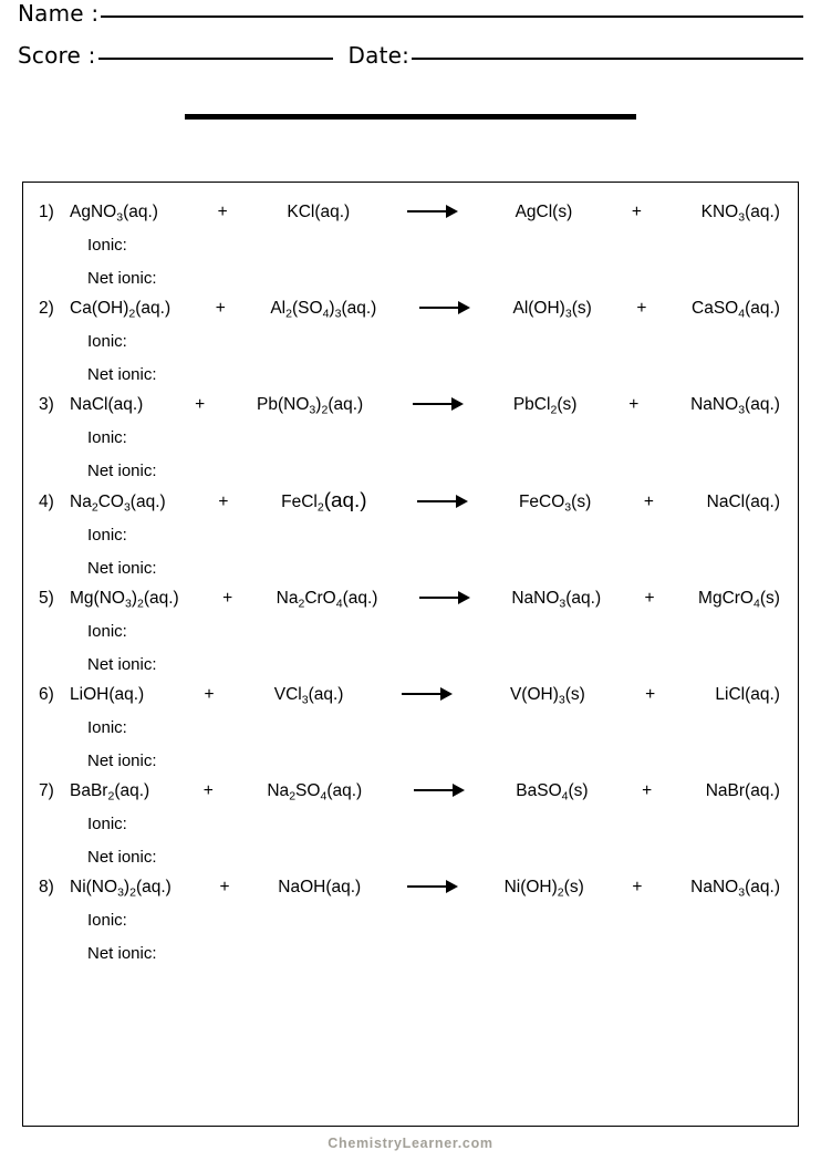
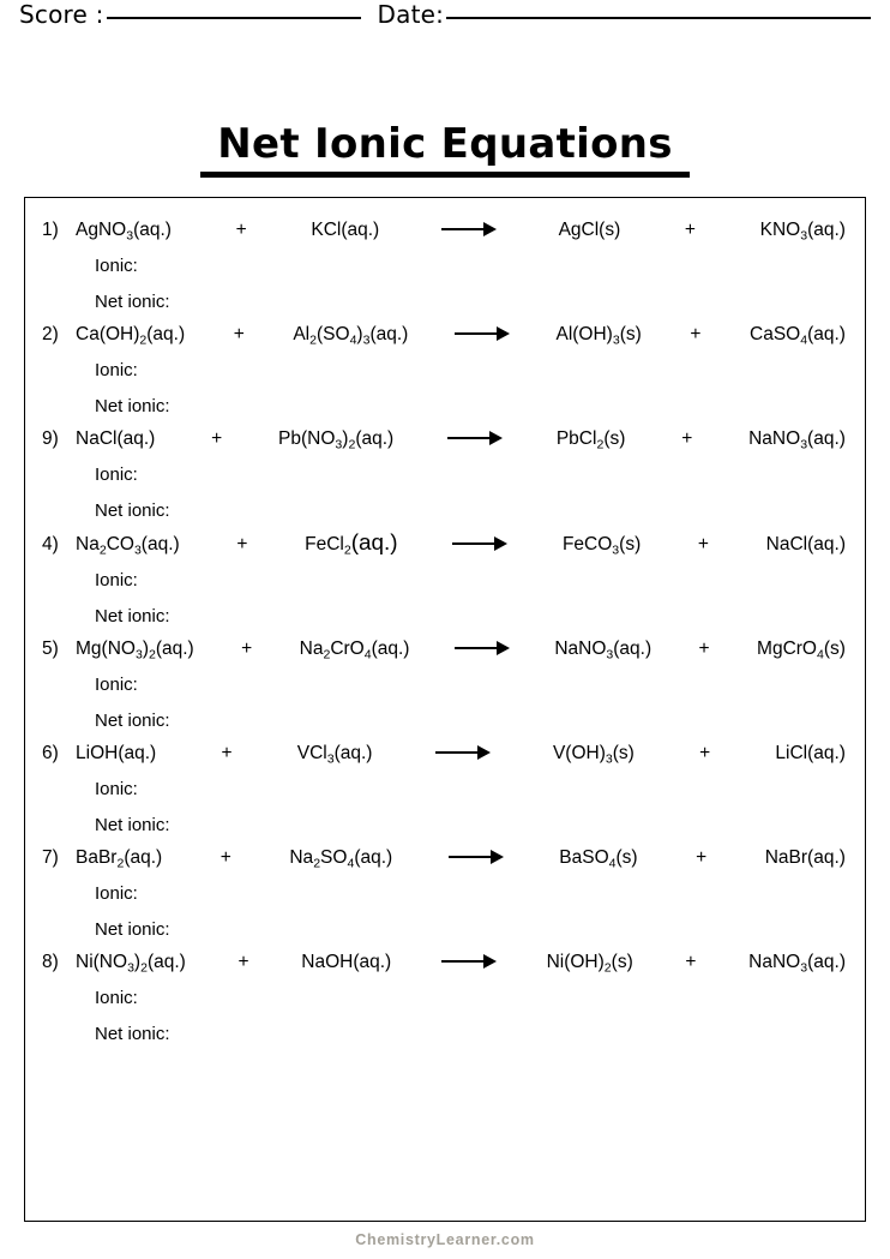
- Name :
  Score :
  Date:
+ Net Ionic Equations
  1)
  AgNO3(aq.)
  +
  KCl(aq.)
  AgCl(s)
  +
  KNO3(aq.)
  Ionic:
  Net ionic:
  2)
  Ca(OH)2(aq.)
  +
  Al2(SO4)3(aq.)
  Al(OH)3(s)
  +
  CaSO4(aq.)
  Ionic:
  Net ionic:
- 3)
+ 9)
  NaCl(aq.)
  +
  Pb(NO3)2(aq.)
  PbCl2(s)
  +
  NaNO3(aq.)
  Ionic:
  Net ionic:
  4)
  Na2CO3(aq.)
  +
  FeCl2(aq.)
  FeCO3(s)
  +
  NaCl(aq.)
  Ionic:
  Net ionic:
  5)
  Mg(NO3)2(aq.)
  +
  Na2CrO4(aq.)
  NaNO3(aq.)
  +
  MgCrO4(s)
  Ionic:
  Net ionic:
  6)
  LiOH(aq.)
  +
  VCl3(aq.)
  V(OH)3(s)
  +
  LiCl(aq.)
  Ionic:
  Net ionic:
  7)
  BaBr2(aq.)
  +
  Na2SO4(aq.)
  BaSO4(s)
  +
  NaBr(aq.)
  Ionic:
  Net ionic:
  8)
  Ni(NO3)2(aq.)
  +
  NaOH(aq.)
  Ni(OH)2(s)
  +
  NaNO3(aq.)
  Ionic:
  Net ionic:
  ChemistryLearner.com
